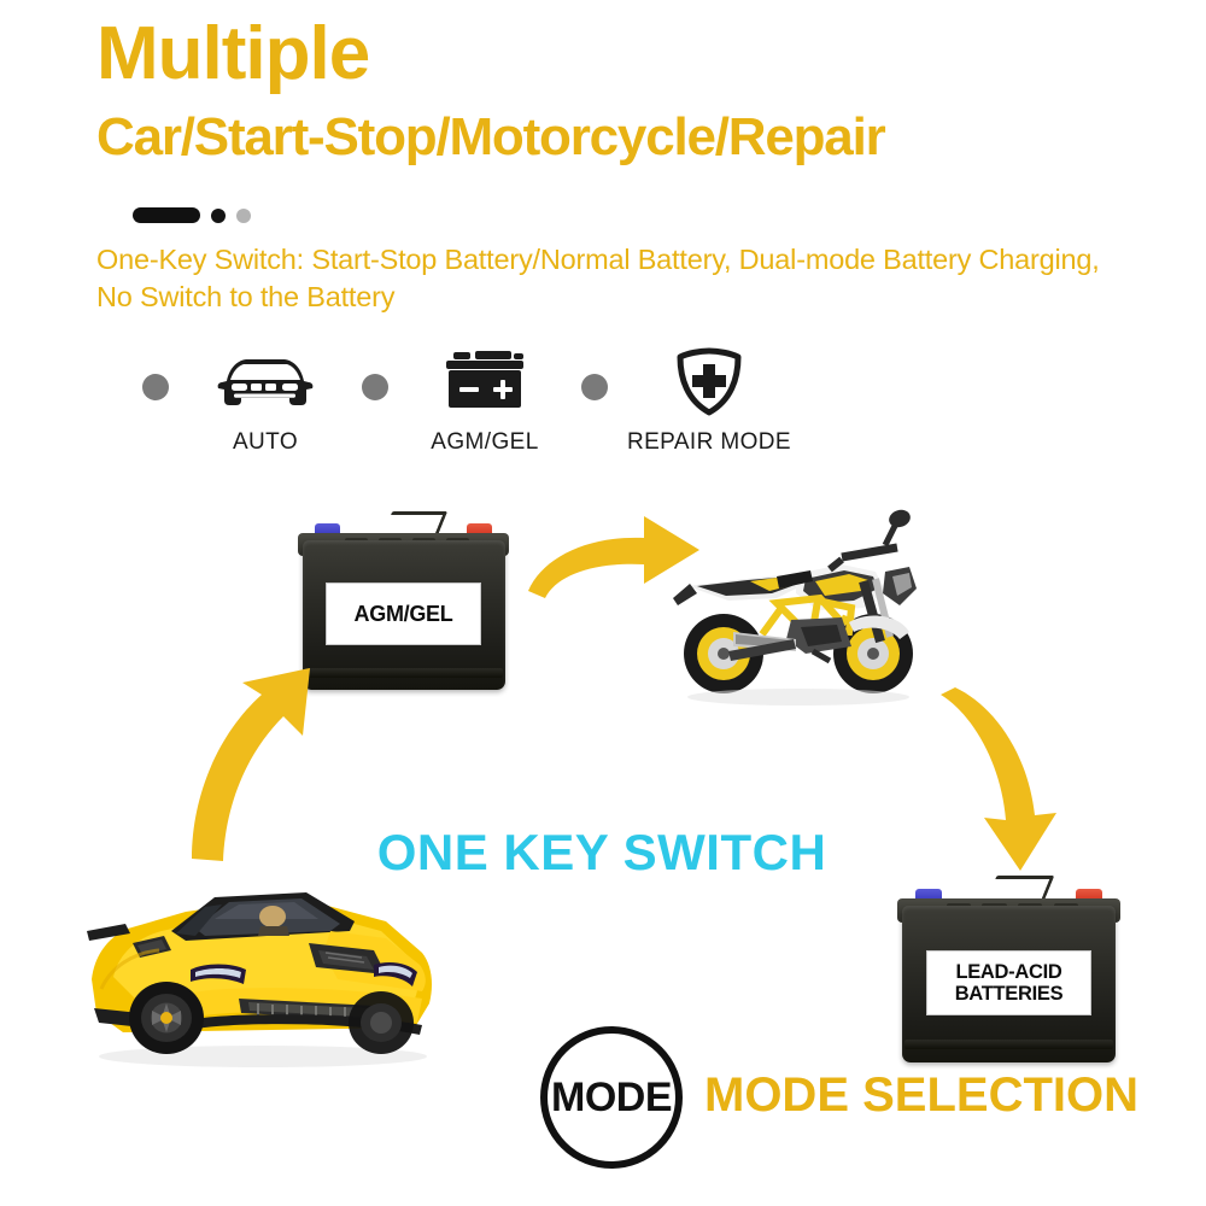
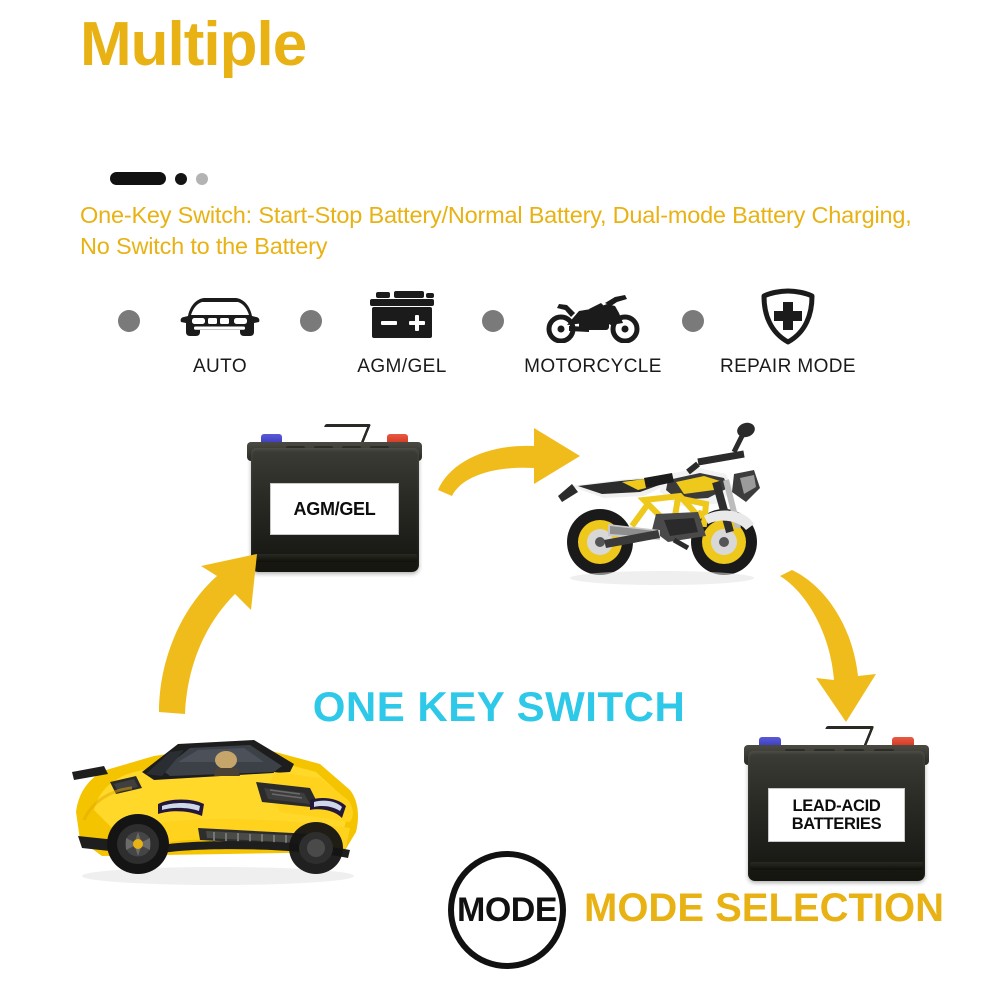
  Multiple
- Car/Start-Stop/Motorcycle/Repair
  One-Key Switch: Start-Stop Battery/Normal Battery, Dual-mode Battery Charging, No Switch to the Battery
  AUTO
  AGM/GEL
+ MOTORCYCLE
  REPAIR MODE
  AGM/GEL
  LEAD-ACID
  BATTERIES
  ONE KEY SWITCH
  MODE
  MODE SELECTION
